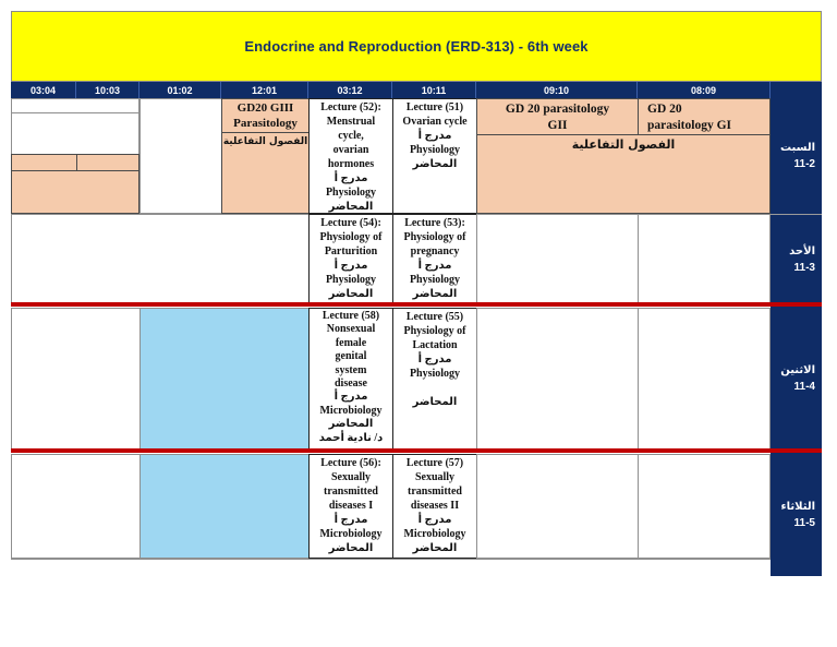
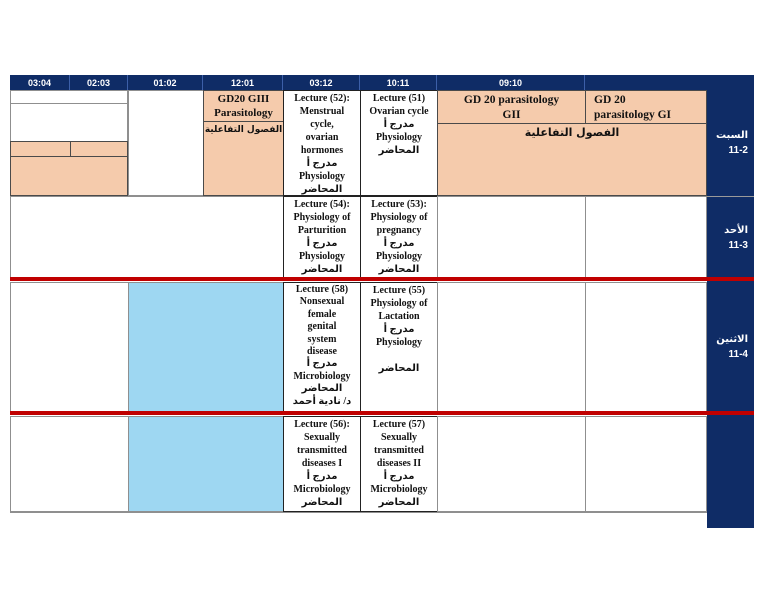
- Endocrine and Reproduction (ERD-313) - 6th week
  03:04
- 10:03
+ 02:03
  01:02
  12:01
  03:12
  10:11
  09:10
- 08:09
  GD20 GIII
  Parasitology
  الفصول التفاعلية
  Lecture (52):
  Menstrual
  cycle,
  ovarian
  hormones
  مدرج أ
  Physiology
  المحاضر
  Lecture (51)
  Ovarian cycle
  مدرج أ
  Physiology
  المحاضر
  GD 20 parasitology
  GII
  GD 20
  parasitology GI
  الفصول التفاعلية
  Lecture (54):
  Physiology of
  Parturition
  مدرج أ
  Physiology
  المحاضر
  Lecture (53):
  Physiology of
  pregnancy
  مدرج أ
  Physiology
  المحاضر
  Lecture (58)
  Nonsexual
  female
  genital
  system
  disease
  مدرج أ
  Microbiology
  المحاضر
  د/ نادية أحمد
  Lecture (55)
  Physiology of
  Lactation
  مدرج أ
  Physiology
  المحاضر
  Lecture (56):
  Sexually
  transmitted
  diseases I
  مدرج أ
  Microbiology
  المحاضر
  Lecture (57)
  Sexually
  transmitted
  diseases II
  مدرج أ
  Microbiology
  المحاضر
  السبت
  11-2
  الأحد
  11-3
  الاثنين
  11-4
- الثلاثاء
- 11-5
